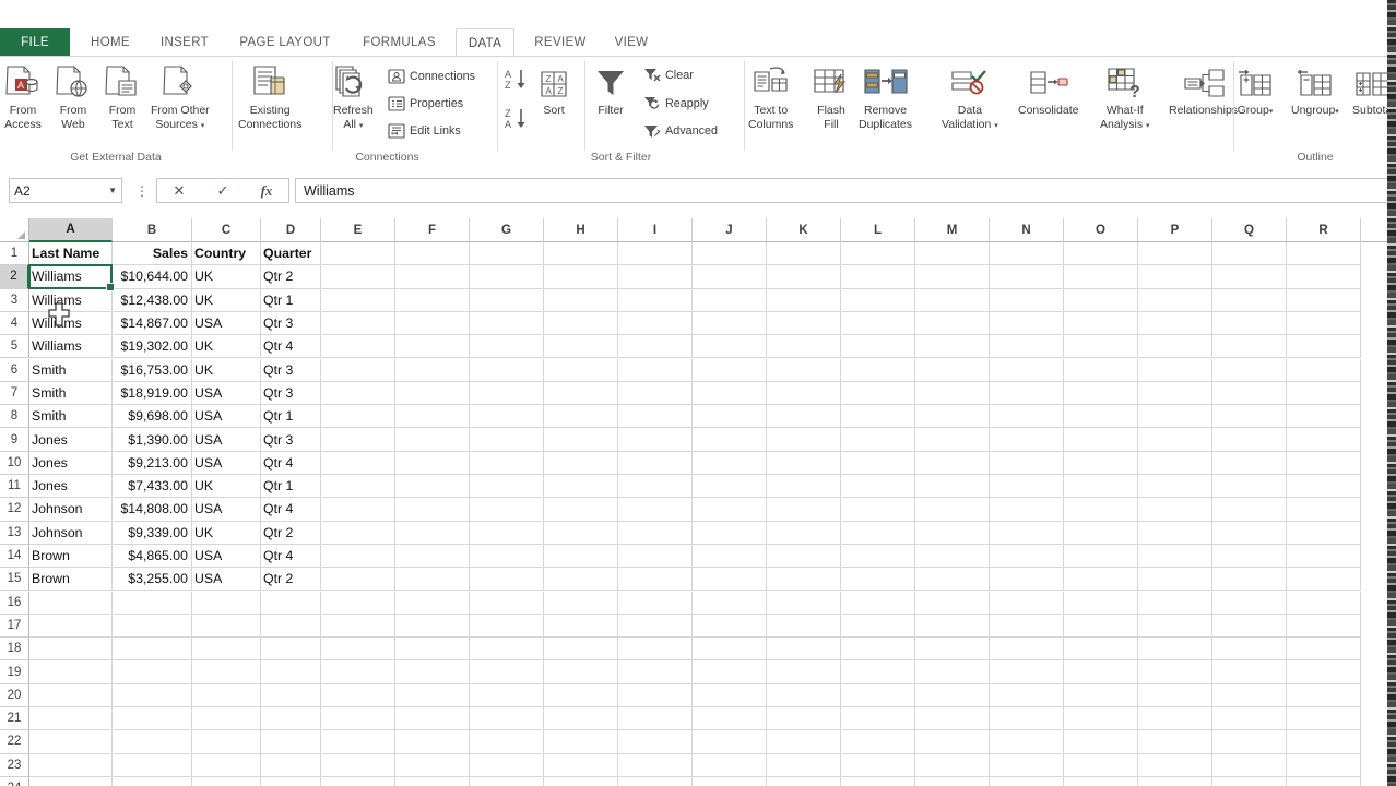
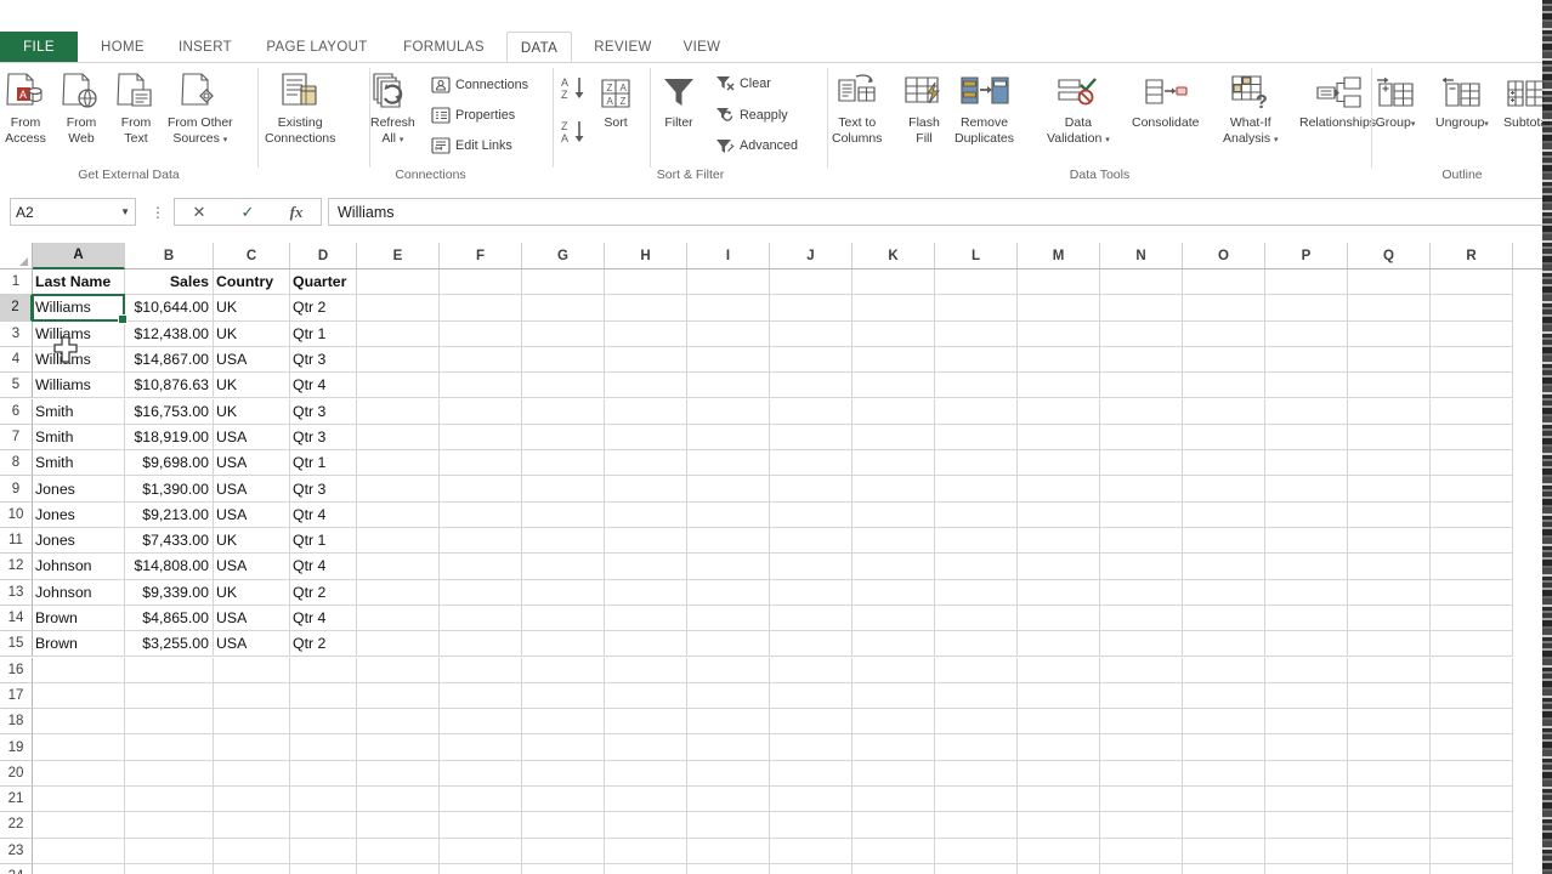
  FILE
  HOME
  INSERT
  PAGE LAYOUT
  FORMULAS
  DATA
  REVIEW
  VIEW
  A
  From
  Access
  From
  Web
  From
  Text
  From Other
  Sources
  Get External Data
  Existing
  Connections
  Refresh
  All
  Connections
  Properties
  Edit Links
  Connections
  Z
  A
  A
  Z
  Sort
  Filter
  A
  Z
  Z
  A
  Clear
  Reapply
  Advanced
  Sort & Filter
  Text to
  Columns
  Flash
  Fill
  Remove
  Duplicates
  Data
  Validation
  Consolidate
  ?
  What-If
  Analysis
  Relationships
+ Data Tools
  Group
  Ungroup
  Subtot
  Outline
  A2
  ▼
  ⋮
  ✕
  ✓
  fx
  Williams
  A
  B
  C
  D
  E
  F
  G
  H
  I
  J
  K
  L
  M
  N
  O
  P
  Q
  R
  1
  Last Name
  Sales
  Country
  Quarter
  2
  $10,644.00
  UK
  Qtr 2
  3
  Williams
  $12,438.00
  UK
  Qtr 1
  4
  Willims
  $14,867.00
  USA
  Qtr 3
  5
  Williams
- $19,302.00
+ $10,876.63
  UK
  Qtr 4
  6
  Smith
  $16,753.00
  UK
  Qtr 3
  7
  Smith
  $18,919.00
  USA
  Qtr 3
  8
  Smith
  $9,698.00
  USA
  Qtr 1
  9
  Jones
  $1,390.00
  USA
  Qtr 3
  10
  Jones
  $9,213.00
  USA
  Qtr 4
  11
  Jones
  $7,433.00
  UK
  Qtr 1
  12
  Johnson
  $14,808.00
  USA
  Qtr 4
  13
  Johnson
  $9,339.00
  UK
  Qtr 2
  14
  Brown
  $4,865.00
  USA
  Qtr 4
  15
  Brown
  $3,255.00
  USA
  Qtr 2
  16
  17
  18
  19
  20
  21
  22
  23
